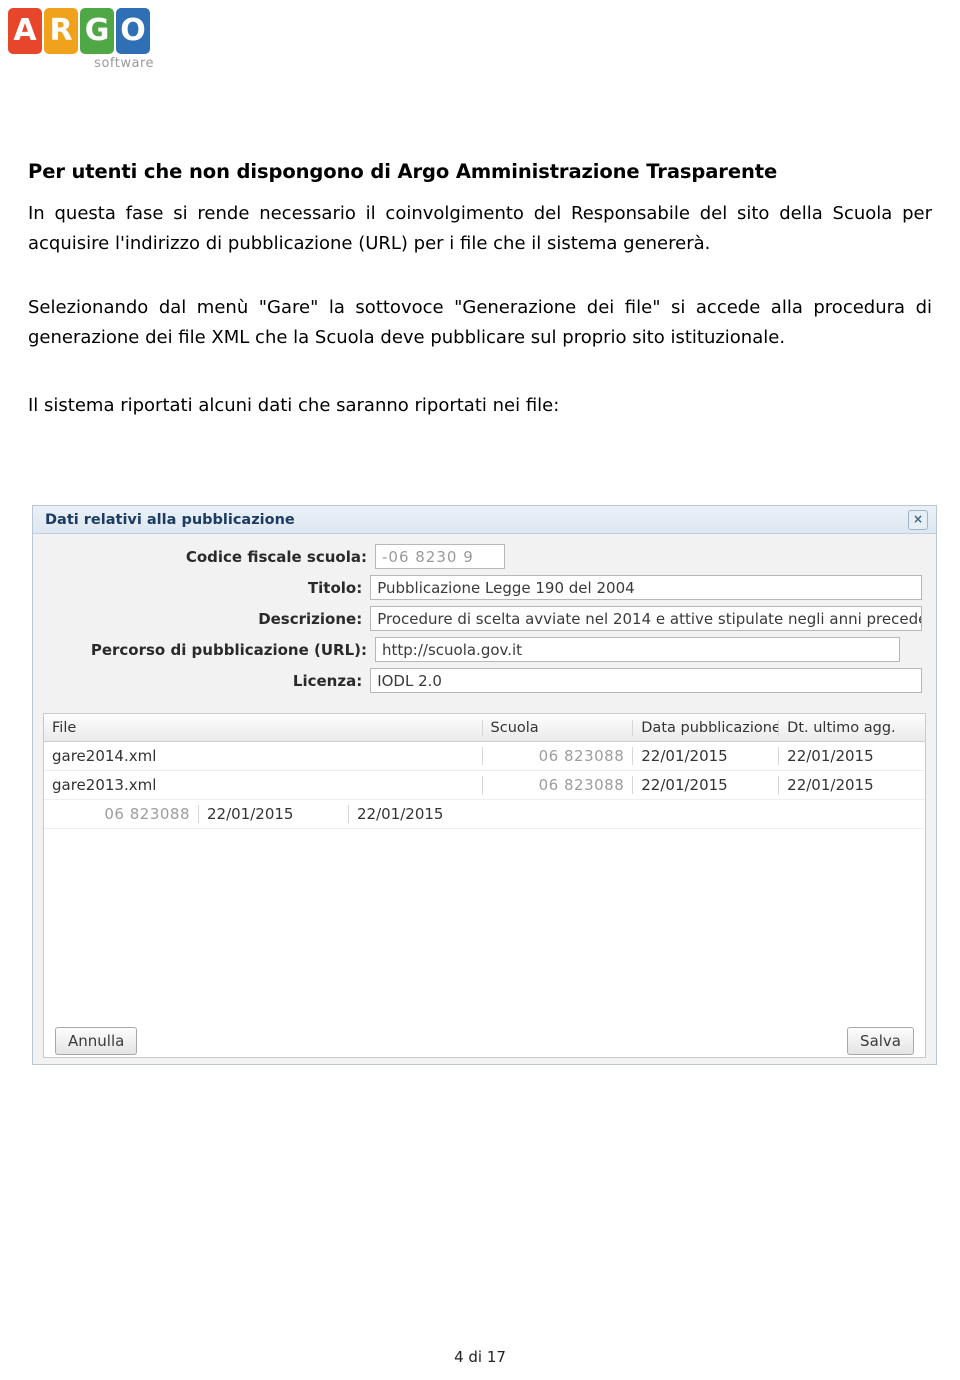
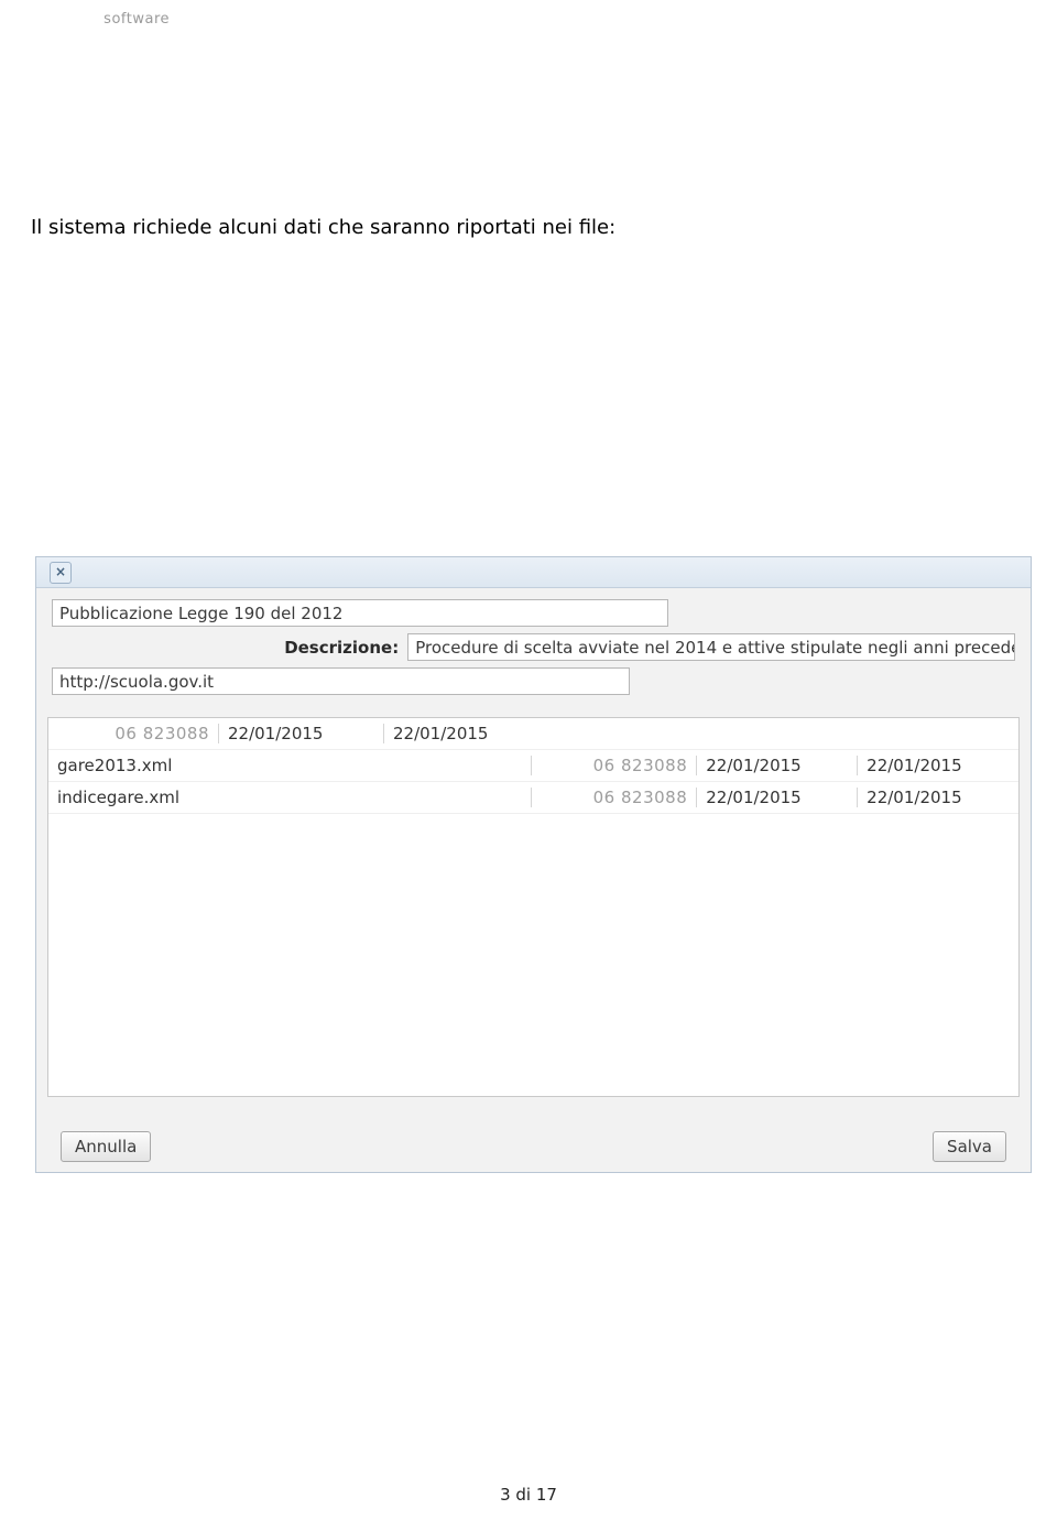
- A
- R
- G
- O
  software
- Per utenti che non dispongono di Argo Amministrazione Trasparente
- In questa fase si rende necessario il coinvolgimento del Responsabile del sito della Scuola per acquisire l'indirizzo di pubblicazione (URL) per i file che il sistema genererà.
- Selezionando dal menù "Gare" la sottovoce "Generazione dei file" si accede alla procedura di generazione dei file XML che la Scuola deve pubblicare sul proprio sito istituzionale.
- Il sistema riportati alcuni dati che saranno riportati nei file:
+ Il sistema richiede alcuni dati che saranno riportati nei file:
- Dati relativi alla pubblicazione
  ×
- Codice fiscale scuola:
- -06 8230 9
- Titolo:
- Pubblicazione Legge 190 del 2004
+ Pubblicazione Legge 190 del 2012
  Descrizione:
  Procedure di scelta avviate nel 2014 e attive stipulate negli anni preced
- Percorso di pubblicazione (URL):
  http://scuola.gov.it
- Licenza:
- IODL 2.0
- File
- Scuola
- Data pubblicazione
- Dt. ultimo agg.
- gare2014.xml
  06 823088
  22/01/2015
  22/01/2015
  gare2013.xml
  06 823088
  22/01/2015
  22/01/2015
+ indicegare.xml
  06 823088
  22/01/2015
  22/01/2015
  Annulla
  Salva
- 4 di 17
+ 3 di 17
